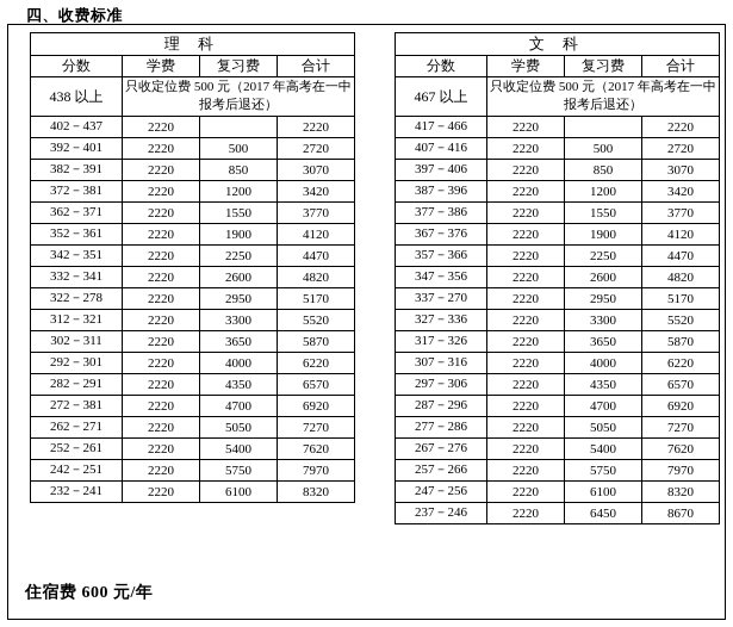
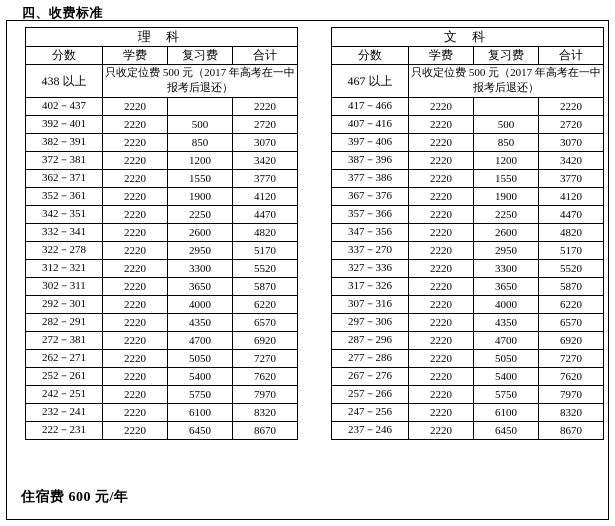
  四、收费标准
  理 科
  分数	学费	复习费	合计
  438 以上	只收定位费 500 元（2017 年高考在一中报考后退还）
  402－437	2220		2220
  392－401	2220	500	2720
  382－391	2220	850	3070
  372－381	2220	1200	3420
  362－371	2220	1550	3770
  352－361	2220	1900	4120
  342－351	2220	2250	4470
  332－341	2220	2600	4820
  322－278	2220	2950	5170
  312－321	2220	3300	5520
  302－311	2220	3650	5870
  292－301	2220	4000	6220
  282－291	2220	4350	6570
  272－381	2220	4700	6920
  262－271	2220	5050	7270
  252－261	2220	5400	7620
  242－251	2220	5750	7970
  232－241	2220	6100	8320
+ 222－231	2220	6450	8670
  文 科
  分数	学费	复习费	合计
  467 以上	只收定位费 500 元（2017 年高考在一中报考后退还）
  417－466	2220		2220
  407－416	2220	500	2720
  397－406	2220	850	3070
  387－396	2220	1200	3420
  377－386	2220	1550	3770
  367－376	2220	1900	4120
  357－366	2220	2250	4470
  347－356	2220	2600	4820
  337－270	2220	2950	5170
  327－336	2220	3300	5520
  317－326	2220	3650	5870
  307－316	2220	4000	6220
  297－306	2220	4350	6570
  287－296	2220	4700	6920
  277－286	2220	5050	7270
  267－276	2220	5400	7620
  257－266	2220	5750	7970
  247－256	2220	6100	8320
  237－246	2220	6450	8670
  住宿费 600 元/年
